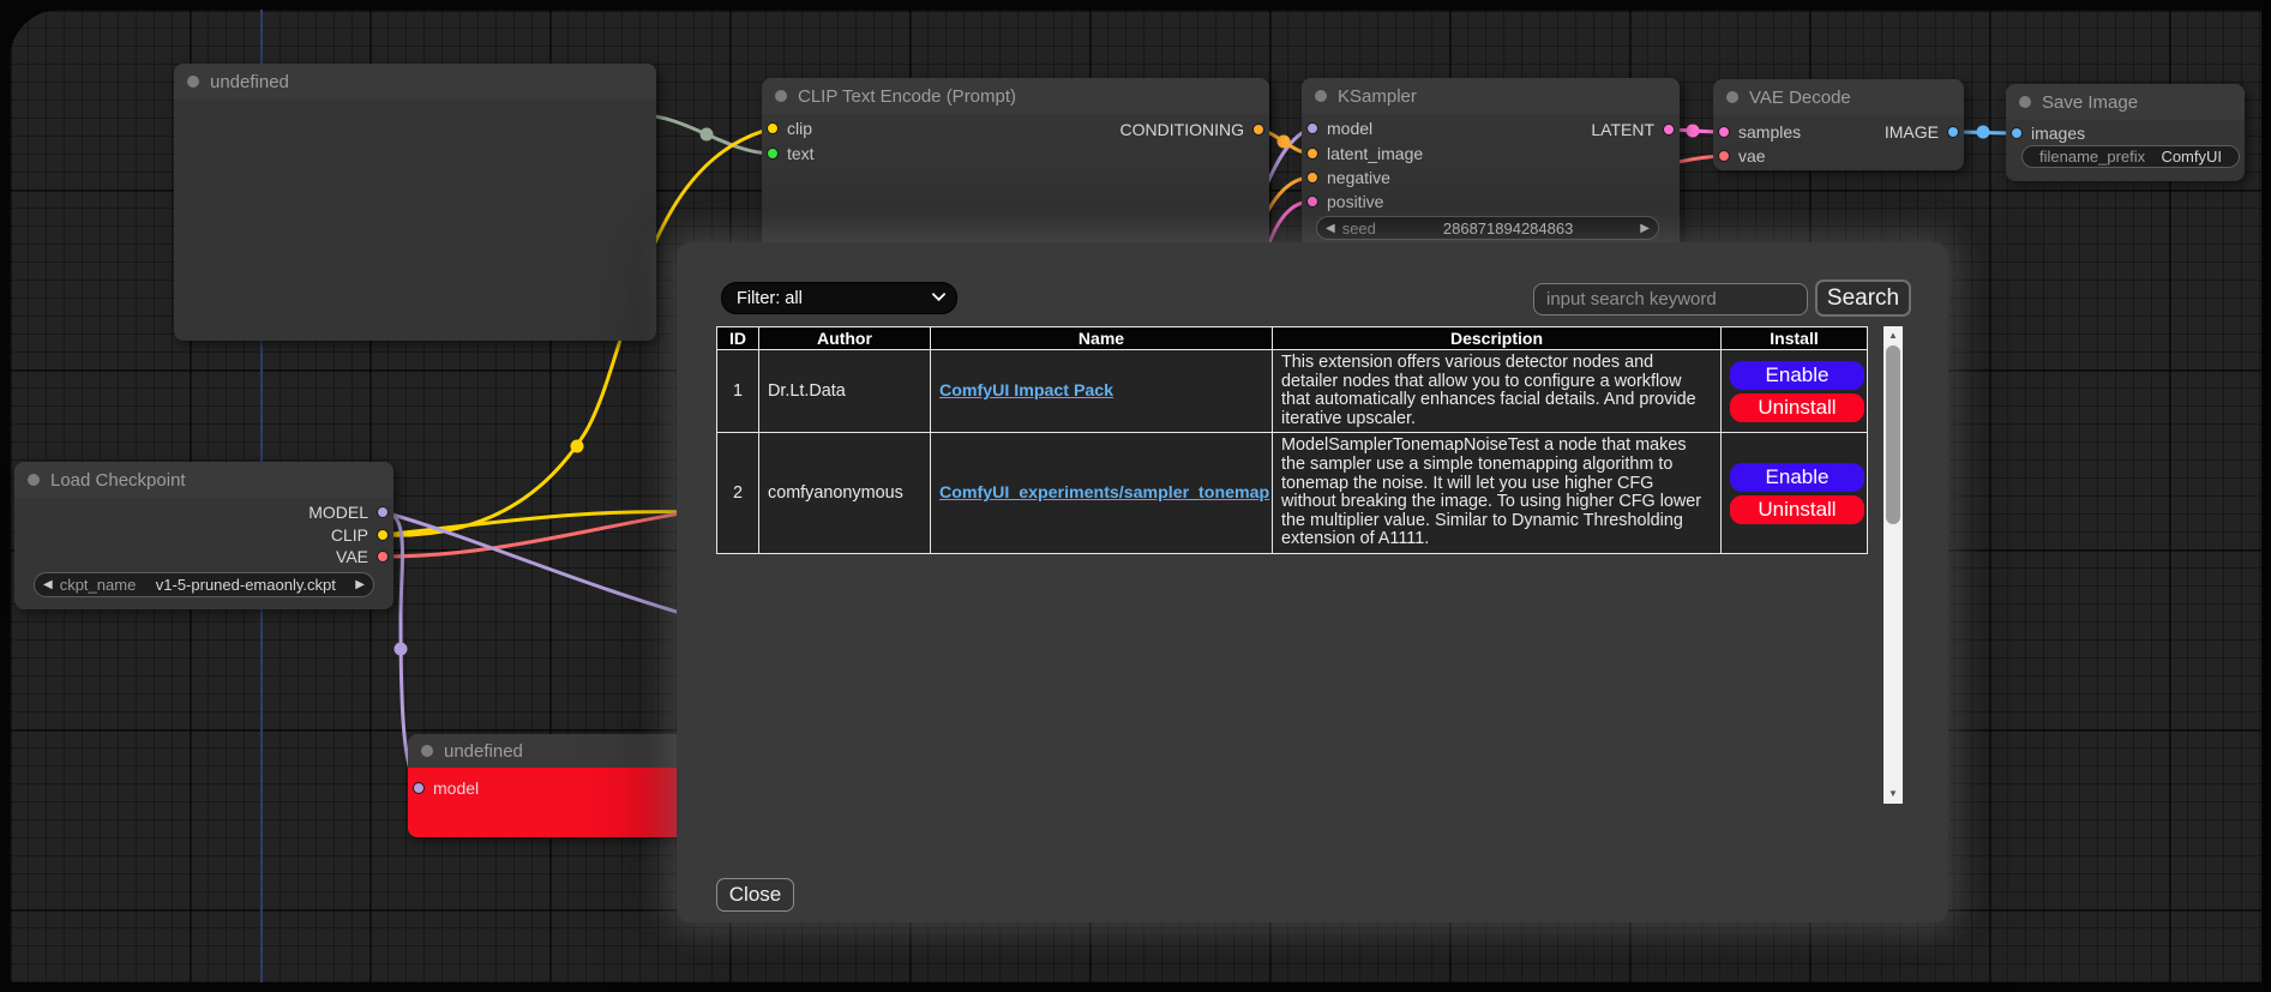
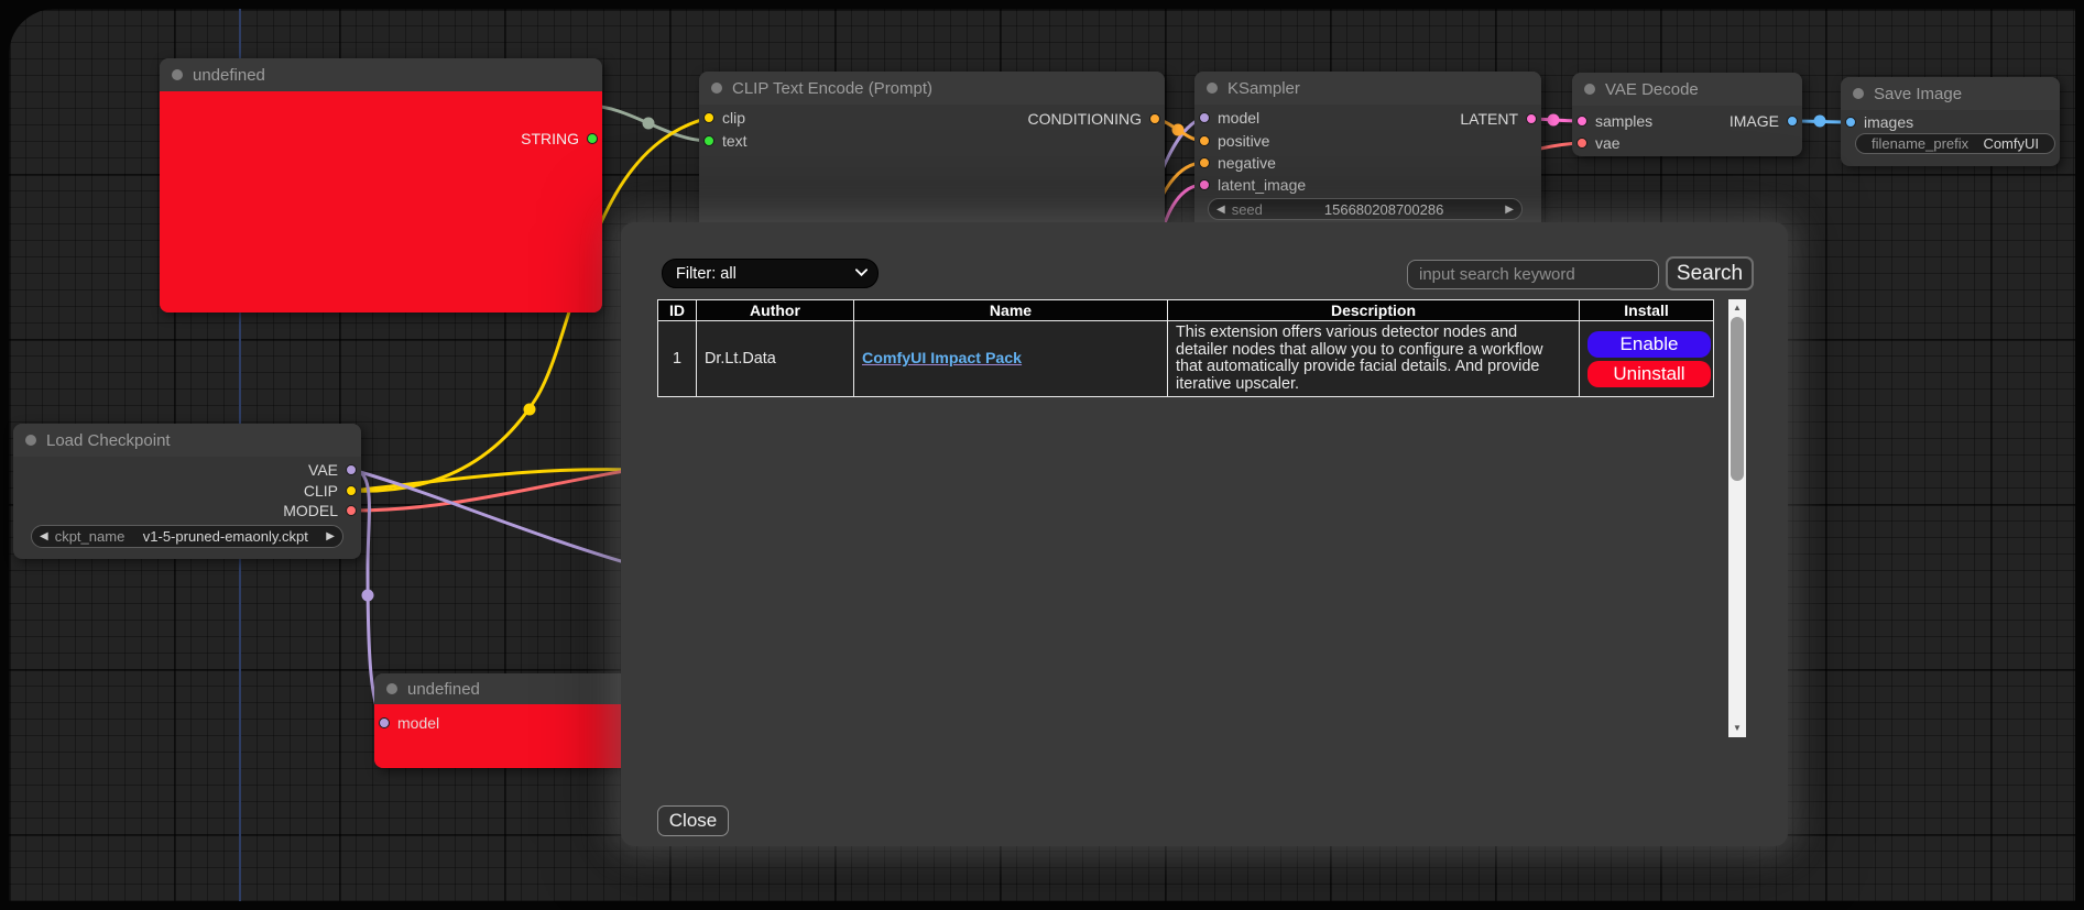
  undefined
+ STRING
  CLIP Text Encode (Prompt)
  clip
  text
  CONDITIONING
  KSampler
  model
- latent_image
+ positive
  negative
- positive
+ latent_image
  LATENT
  ◀
  seed
- 286871894284863
+ 156680208700286
  ▶
  VAE Decode
  samples
  vae
  IMAGE
  Save Image
  images
  filename_prefix
  ComfyUI
  Load Checkpoint
- MODEL
+ VAE
  CLIP
- VAE
+ MODEL
  ◀
  ckpt_name
  v1-5-pruned-emaonly.ckpt
  ▶
  undefined
  model
  Filter: all
  input search keyword
  Search
  ID	Author	Name	Description	Install
- 1	Dr.Lt.Data	ComfyUI Impact Pack	This extension offers various detector nodes and detailer nodes that allow you to configure a workflow that automatically enhances facial details. And provide iterative upscaler.	Enable Uninstall
+ 1	Dr.Lt.Data	ComfyUI Impact Pack	This extension offers various detector nodes and detailer nodes that allow you to configure a workflow that automatically provide facial details. And provide iterative upscaler.	Enable Uninstall
- 2	comfyanonymous	ComfyUI_experiments/sampler_tonemap	ModelSamplerTonemapNoiseTest a node that makes the sampler use a simple tonemapping algorithm to tonemap the noise. It will let you use higher CFG without breaking the image. To using higher CFG lower the multiplier value. Similar to Dynamic Thresholding extension of A1111.	Enable Uninstall
  ▲
  ▼
  Close
